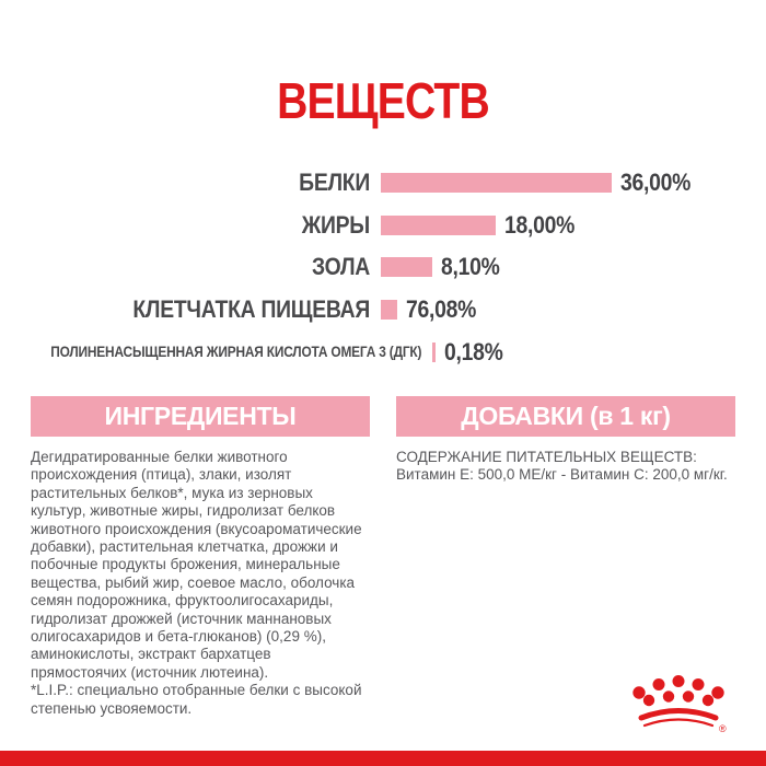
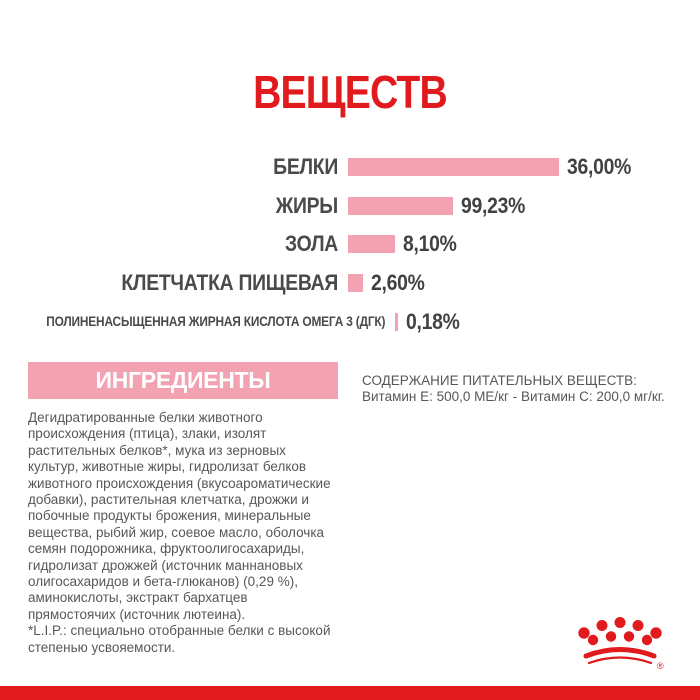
  ВЕЩЕСТВ
  БЕЛКИ
  36,00%
  ЖИРЫ
- 18,00%
+ 99,23%
  ЗОЛА
  8,10%
  КЛЕТЧАТКА ПИЩЕВАЯ
- 76,08%
+ 2,60%
  ПОЛИНЕНАСЫЩЕННАЯ ЖИРНАЯ КИСЛОТА ОМЕГА 3 (ДГК)
  0,18%
  ИНГРЕДИЕНТЫ
  Дегидратированные белки животного происхождения (птица), злаки, изолят растительных белков*, мука из зерновых культур, животные жиры, гидролизат белков животного происхождения (вкусоароматические добавки), растительная клетчатка, дрожжи и побочные продукты брожения, минеральные вещества, рыбий жир, соевое масло, оболочка семян подорожника, фруктоолигосахариды, гидролизат дрожжей (источник маннановых олигосахаридов и бета-глюканов) (0,29 %), аминокислоты, экстракт бархатцев прямостоячих (источник лютеина).
  *L.I.P.: специально отобранные белки с высокой степенью усвояемости.
- ДОБАВКИ (в 1 кг)
  СОДЕРЖАНИЕ ПИТАТЕЛЬНЫХ ВЕЩЕСТВ: Витамин E: 500,0 МЕ/кг - Витамин C: 200,0 мг/кг.
  ®
